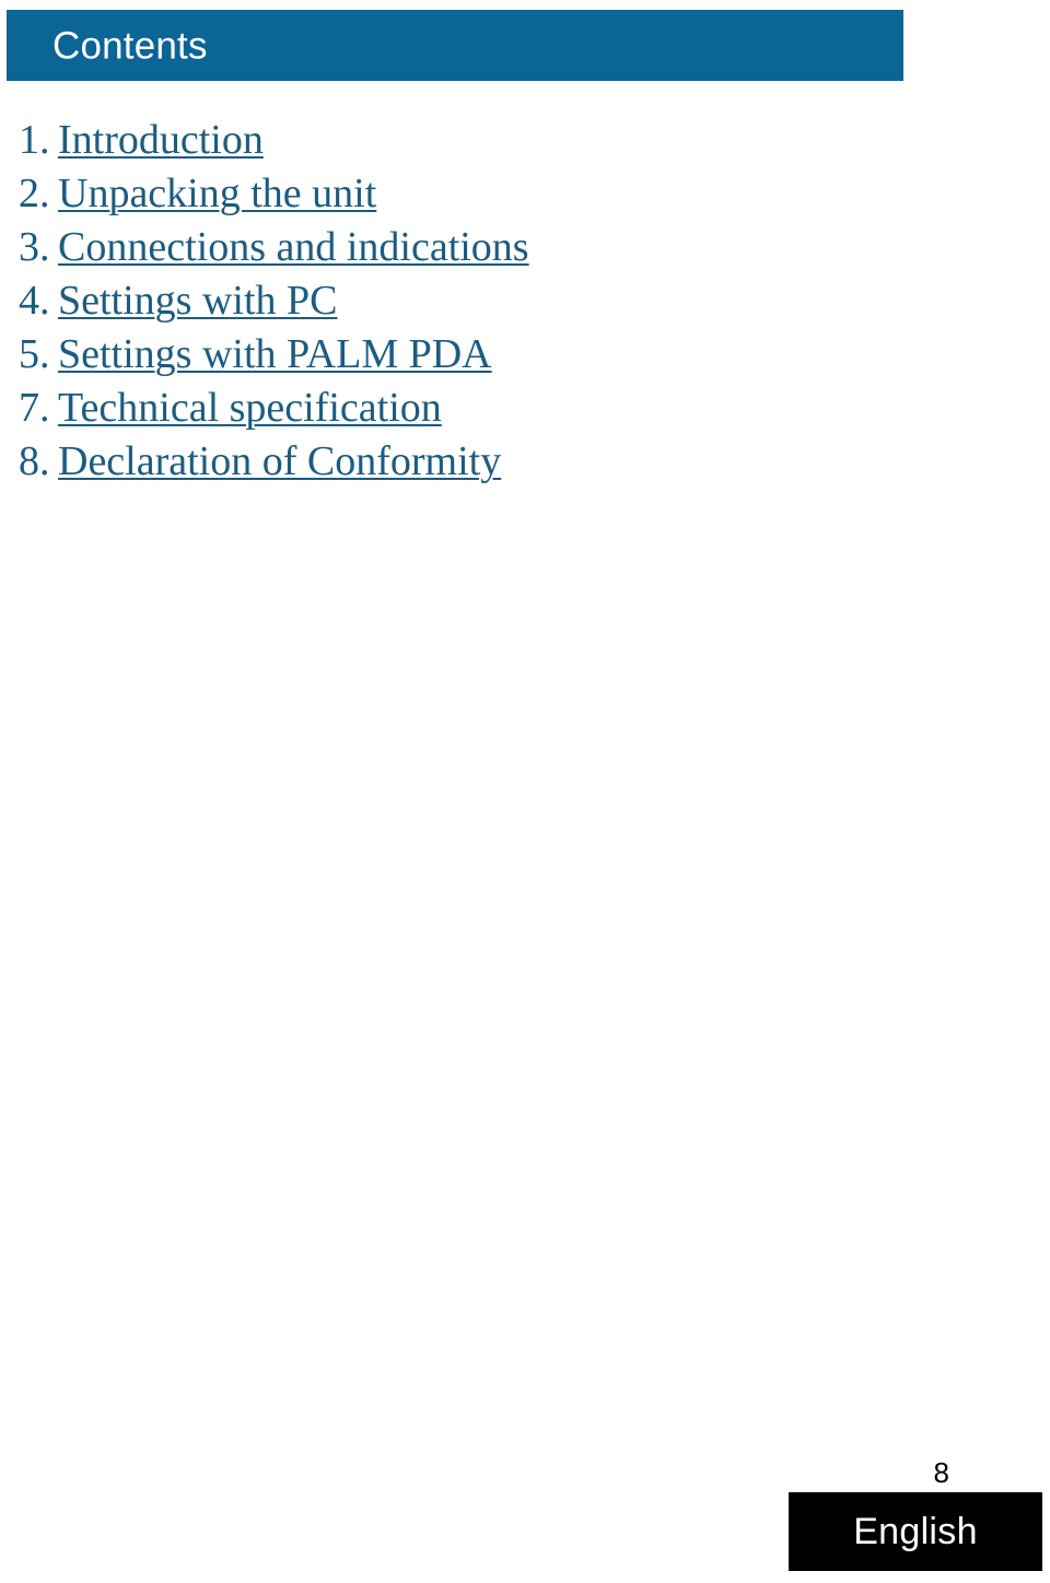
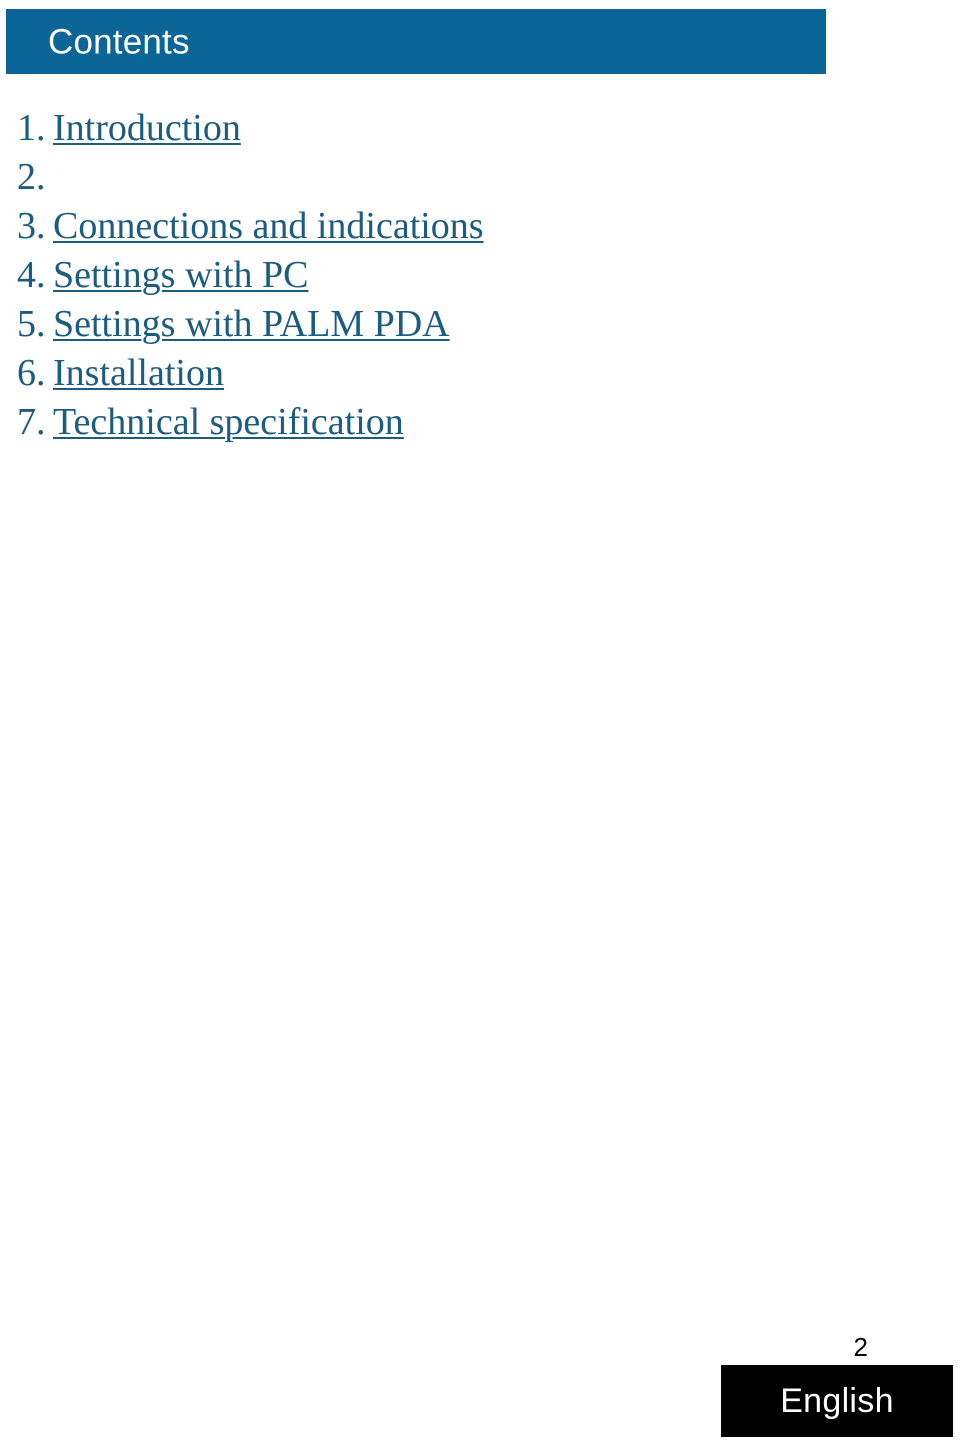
  Contents
  1.
  Introduction
  2.
- Unpacking the unit
  3.
  Connections and indications
  4.
  Settings with PC
  5.
  Settings with PALM PDA
+ 6.
+ Installation
  7.
  Technical specification
- 8.
- Declaration of Conformity
- 8
+ 2
  English
